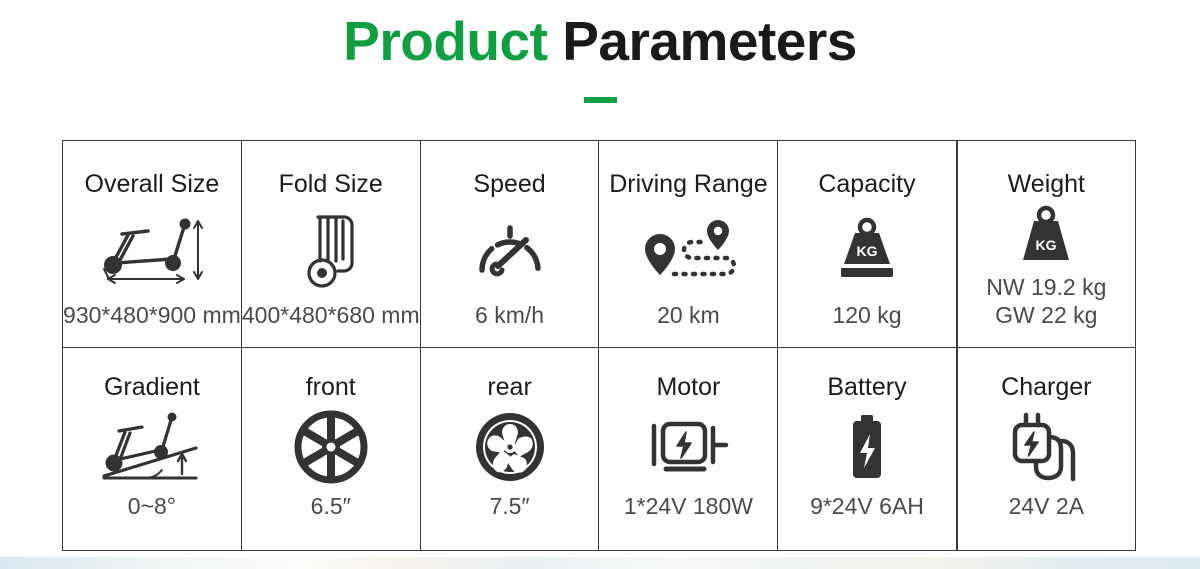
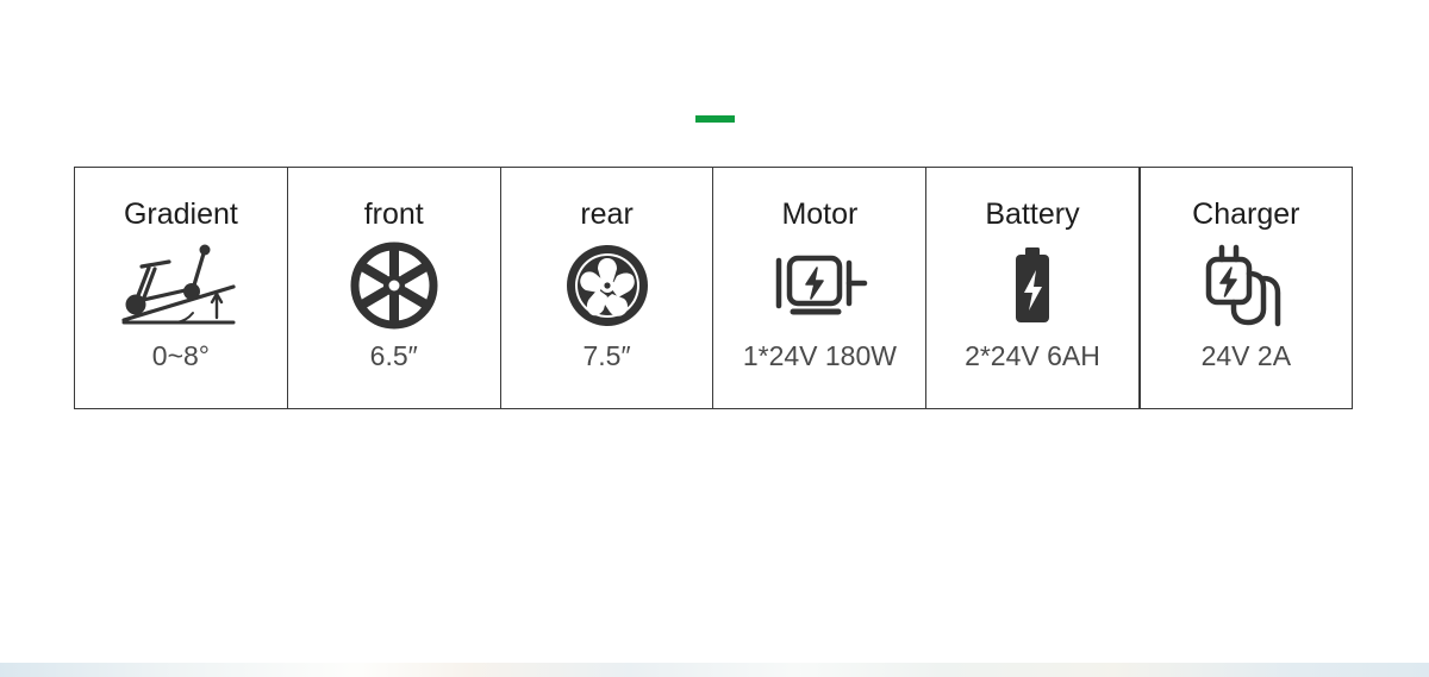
- Product Parameters
- Overall Size 930*480*900 mm	Fold Size 400*480*680 mm	Speed 6 km/h	Driving Range 20 km	Capacity KG 120 kg	Weight KG NW 19.2 kg GW 22 kg
- Gradient 0~8°	front 6.5″	rear 7.5″	Motor 1*24V 180W	Battery 9*24V 6AH	Charger 24V 2A
+ Gradient 0~8°	front 6.5″	rear 7.5″	Motor 1*24V 180W	Battery 2*24V 6AH	Charger 24V 2A
